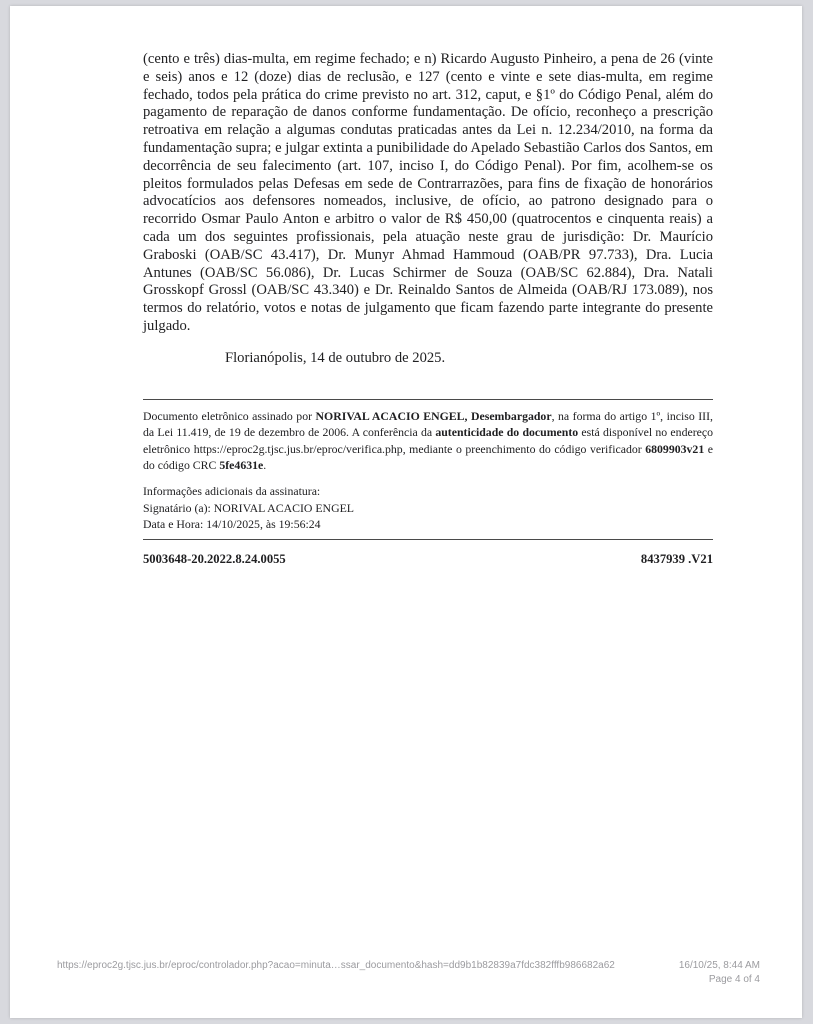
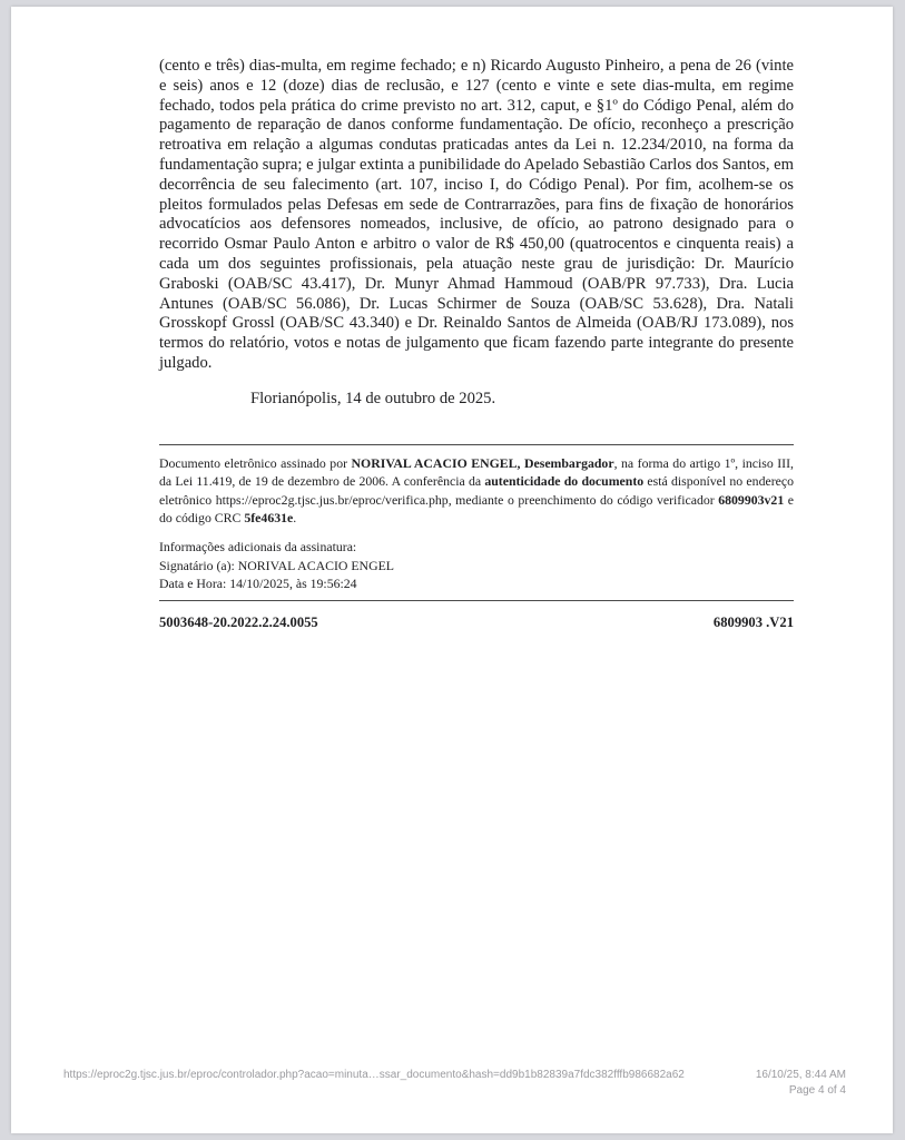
- (cento e três) dias-multa, em regime fechado; e n) Ricardo Augusto Pinheiro, a pena de 26 (vinte e seis) anos e 12 (doze) dias de reclusão, e 127 (cento e vinte e sete dias-multa, em regime fechado, todos pela prática do crime previsto no art. 312, caput, e §1º do Código Penal, além do pagamento de reparação de danos conforme fundamentação. De ofício, reconheço a prescrição retroativa em relação a algumas condutas praticadas antes da Lei n. 12.234/2010, na forma da fundamentação supra; e julgar extinta a punibilidade do Apelado Sebastião Carlos dos Santos, em decorrência de seu falecimento (art. 107, inciso I, do Código Penal). Por fim, acolhem-se os pleitos formulados pelas Defesas em sede de Contrarrazões, para fins de fixação de honorários advocatícios aos defensores nomeados, inclusive, de ofício, ao patrono designado para o recorrido Osmar Paulo Anton e arbitro o valor de R$ 450,00 (quatrocentos e cinquenta reais) a cada um dos seguintes profissionais, pela atuação neste grau de jurisdição: Dr. Maurício Graboski (OAB/SC 43.417), Dr. Munyr Ahmad Hammoud (OAB/PR 97.733), Dra. Lucia Antunes (OAB/SC 56.086), Dr. Lucas Schirmer de Souza (OAB/SC 62.884), Dra. Natali Grosskopf Grossl (OAB/SC 43.340) e Dr. Reinaldo Santos de Almeida (OAB/RJ 173.089), nos termos do relatório, votos e notas de julgamento que ficam fazendo parte integrante do presente julgado.
+ (cento e três) dias-multa, em regime fechado; e n) Ricardo Augusto Pinheiro, a pena de 26 (vinte e seis) anos e 12 (doze) dias de reclusão, e 127 (cento e vinte e sete dias-multa, em regime fechado, todos pela prática do crime previsto no art. 312, caput, e §1º do Código Penal, além do pagamento de reparação de danos conforme fundamentação. De ofício, reconheço a prescrição retroativa em relação a algumas condutas praticadas antes da Lei n. 12.234/2010, na forma da fundamentação supra; e julgar extinta a punibilidade do Apelado Sebastião Carlos dos Santos, em decorrência de seu falecimento (art. 107, inciso I, do Código Penal). Por fim, acolhem-se os pleitos formulados pelas Defesas em sede de Contrarrazões, para fins de fixação de honorários advocatícios aos defensores nomeados, inclusive, de ofício, ao patrono designado para o recorrido Osmar Paulo Anton e arbitro o valor de R$ 450,00 (quatrocentos e cinquenta reais) a cada um dos seguintes profissionais, pela atuação neste grau de jurisdição: Dr. Maurício Graboski (OAB/SC 43.417), Dr. Munyr Ahmad Hammoud (OAB/PR 97.733), Dra. Lucia Antunes (OAB/SC 56.086), Dr. Lucas Schirmer de Souza (OAB/SC 53.628), Dra. Natali Grosskopf Grossl (OAB/SC 43.340) e Dr. Reinaldo Santos de Almeida (OAB/RJ 173.089), nos termos do relatório, votos e notas de julgamento que ficam fazendo parte integrante do presente julgado.
  Florianópolis, 14 de outubro de 2025.
  Documento eletrônico assinado por NORIVAL ACACIO ENGEL, Desembargador, na forma do artigo 1º, inciso III, da Lei 11.419, de 19 de dezembro de 2006. A conferência da autenticidade do documento está disponível no endereço eletrônico https://eproc2g.tjsc.jus.br/eproc/verifica.php, mediante o preenchimento do código verificador 6809903v21 e do código CRC 5fe4631e.
  Informações adicionais da assinatura:
  Signatário (a): NORIVAL ACACIO ENGEL
  Data e Hora: 14/10/2025, às 19:56:24
- 5003648-20.2022.8.24.0055
+ 5003648-20.2022.2.24.0055
- 8437939 .V21
+ 6809903 .V21
  https://eproc2g.tjsc.jus.br/eproc/controlador.php?acao=minuta…ssar_documento&hash=dd9b1b82839a7fdc382fffb986682a62
  16/10/25, 8:44 AM
  Page 4 of 4
